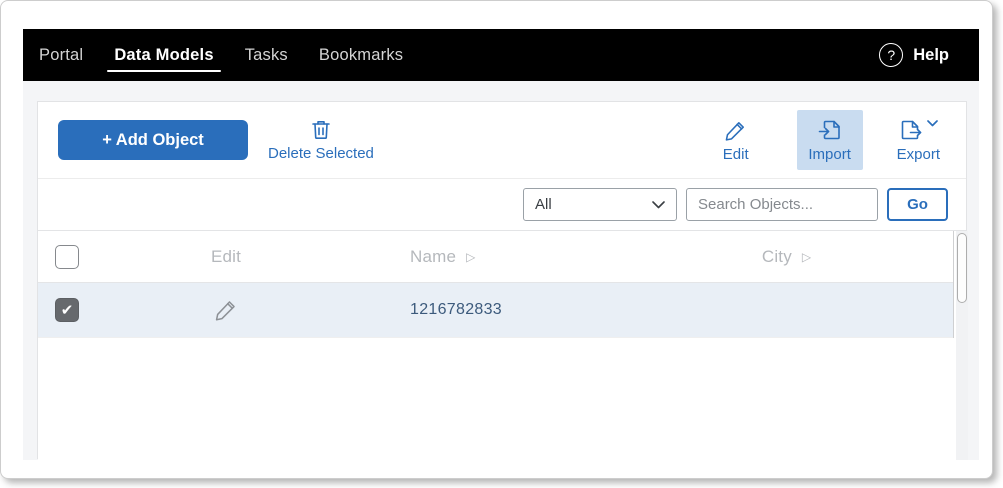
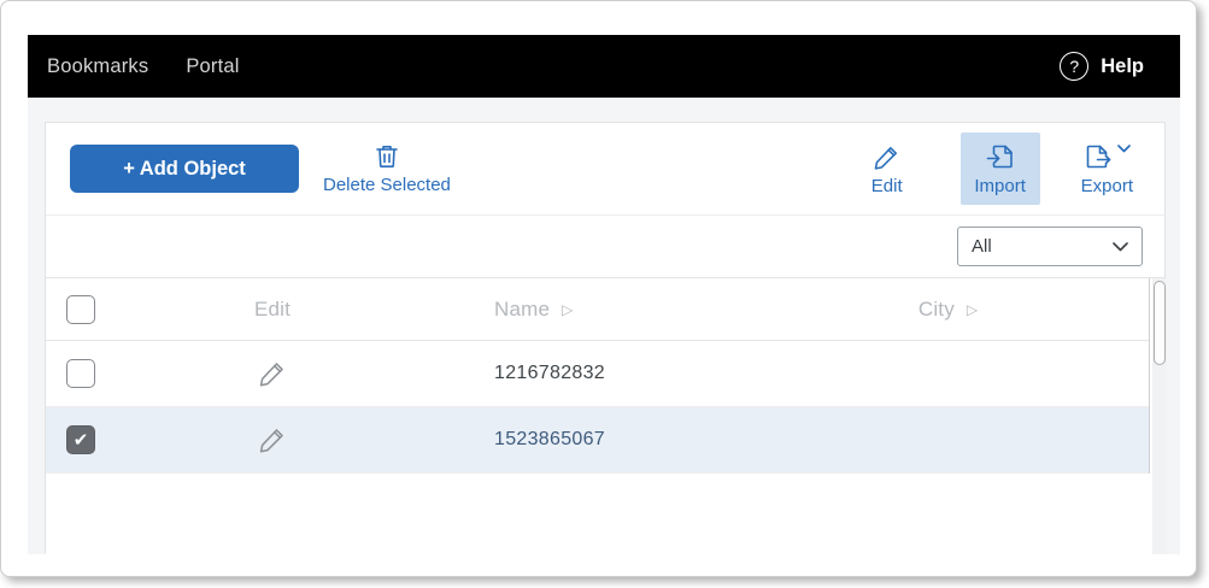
- Portal
+ Bookmarks
- Data Models
- Tasks
- Bookmarks
+ Portal
  ?
  Help
  + Add Object
  Delete Selected
  Edit
  Import
  Export
  All
- Search Objects...
- Go
  Edit
  Name
  ▷
  City
  ▷
+ 1216782832
- 1216782833
+ 1523865067
